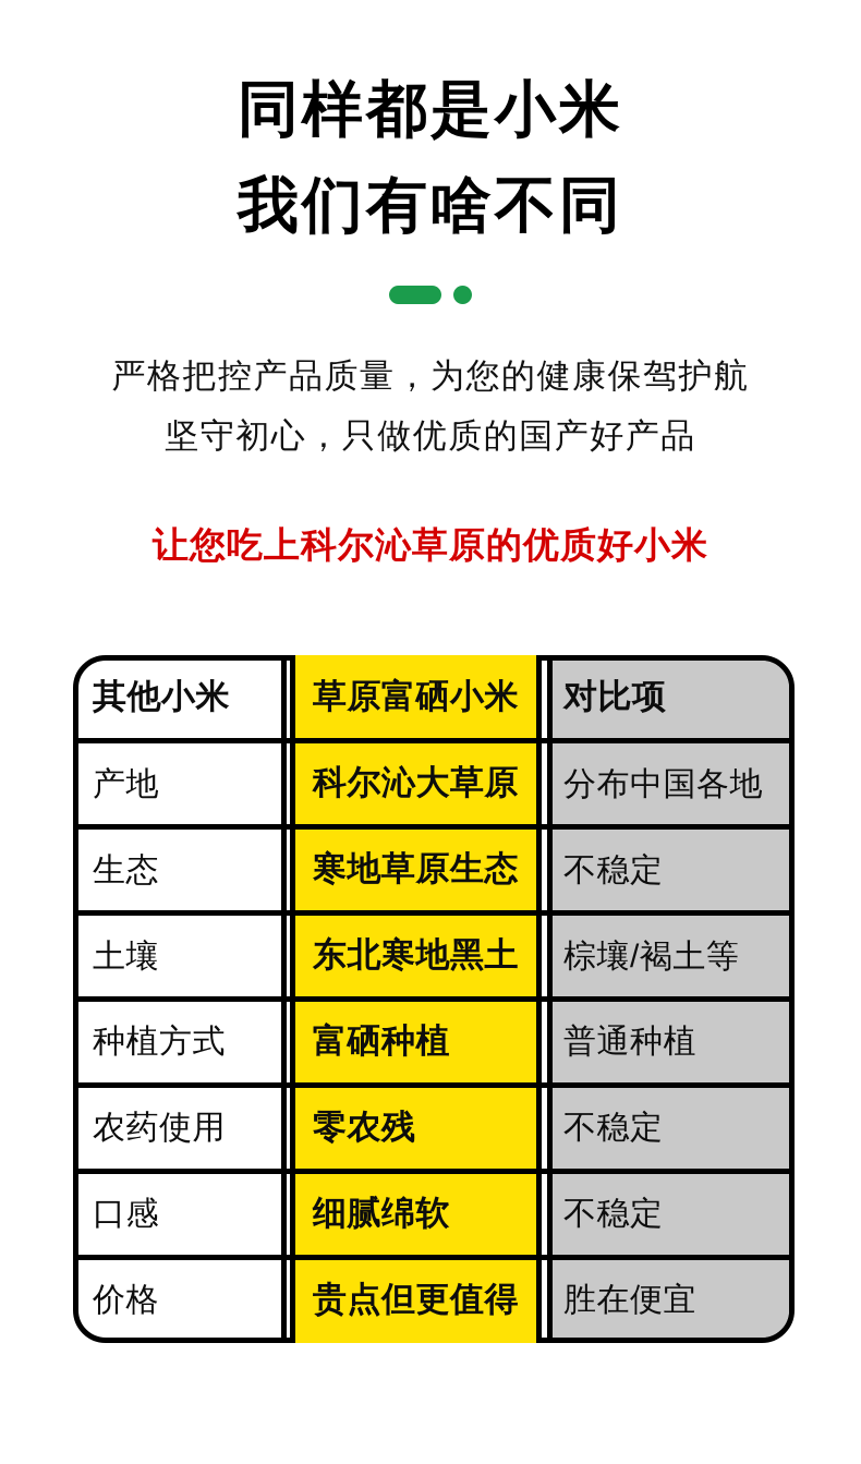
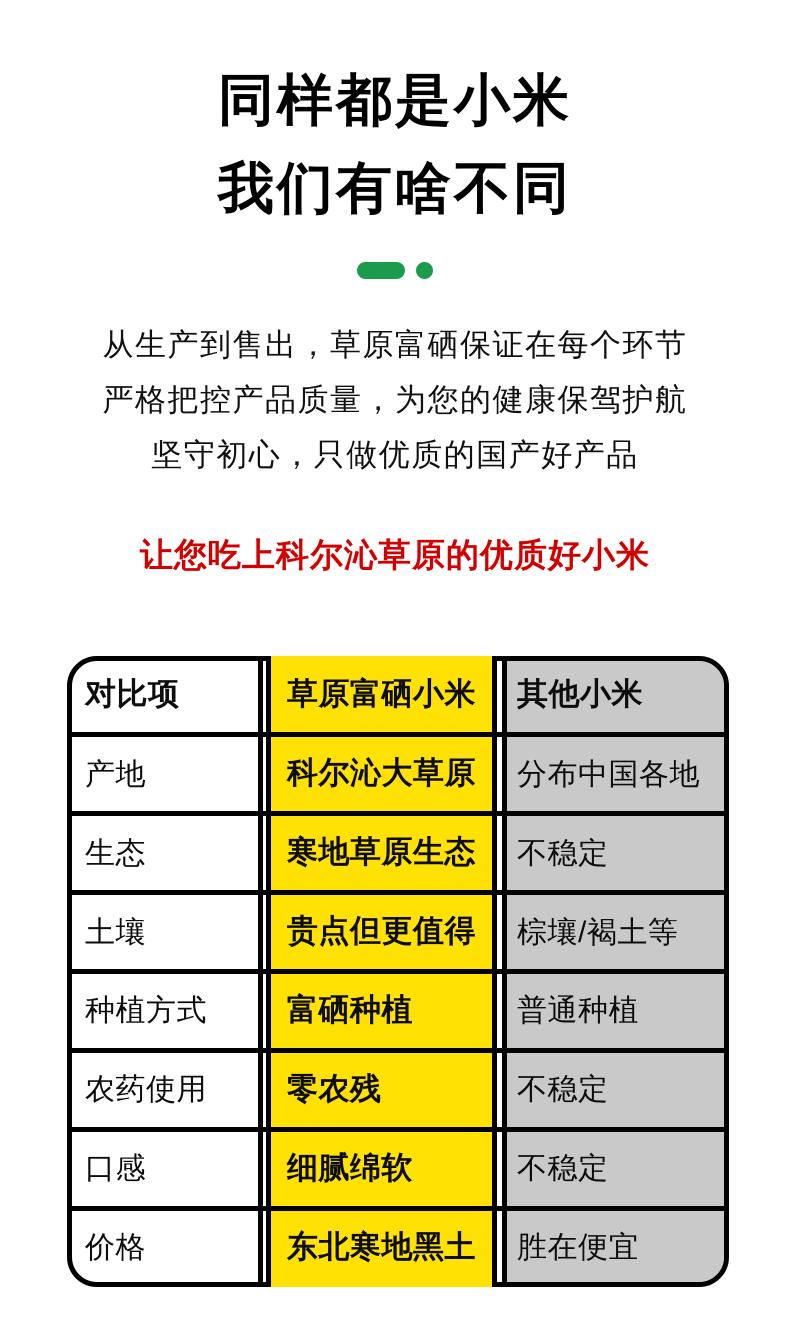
  同样都是小米
  我们有啥不同
+ 从生产到售出，草原富硒保证在每个环节
  严格把控产品质量，为您的健康保驾护航
  坚守初心，只做优质的国产好产品
  让您吃上科尔沁草原的优质好小米
- 其他小米
+ 对比项
  草原富硒小米
- 对比项
+ 其他小米
  产地
  科尔沁大草原
  分布中国各地
  生态
  寒地草原生态
  不稳定
  土壤
- 东北寒地黑土
+ 贵点但更值得
  棕壤/褐土等
  种植方式
  富硒种植
  普通种植
  农药使用
  零农残
  不稳定
  口感
  细腻绵软
  不稳定
  价格
- 贵点但更值得
+ 东北寒地黑土
  胜在便宜
